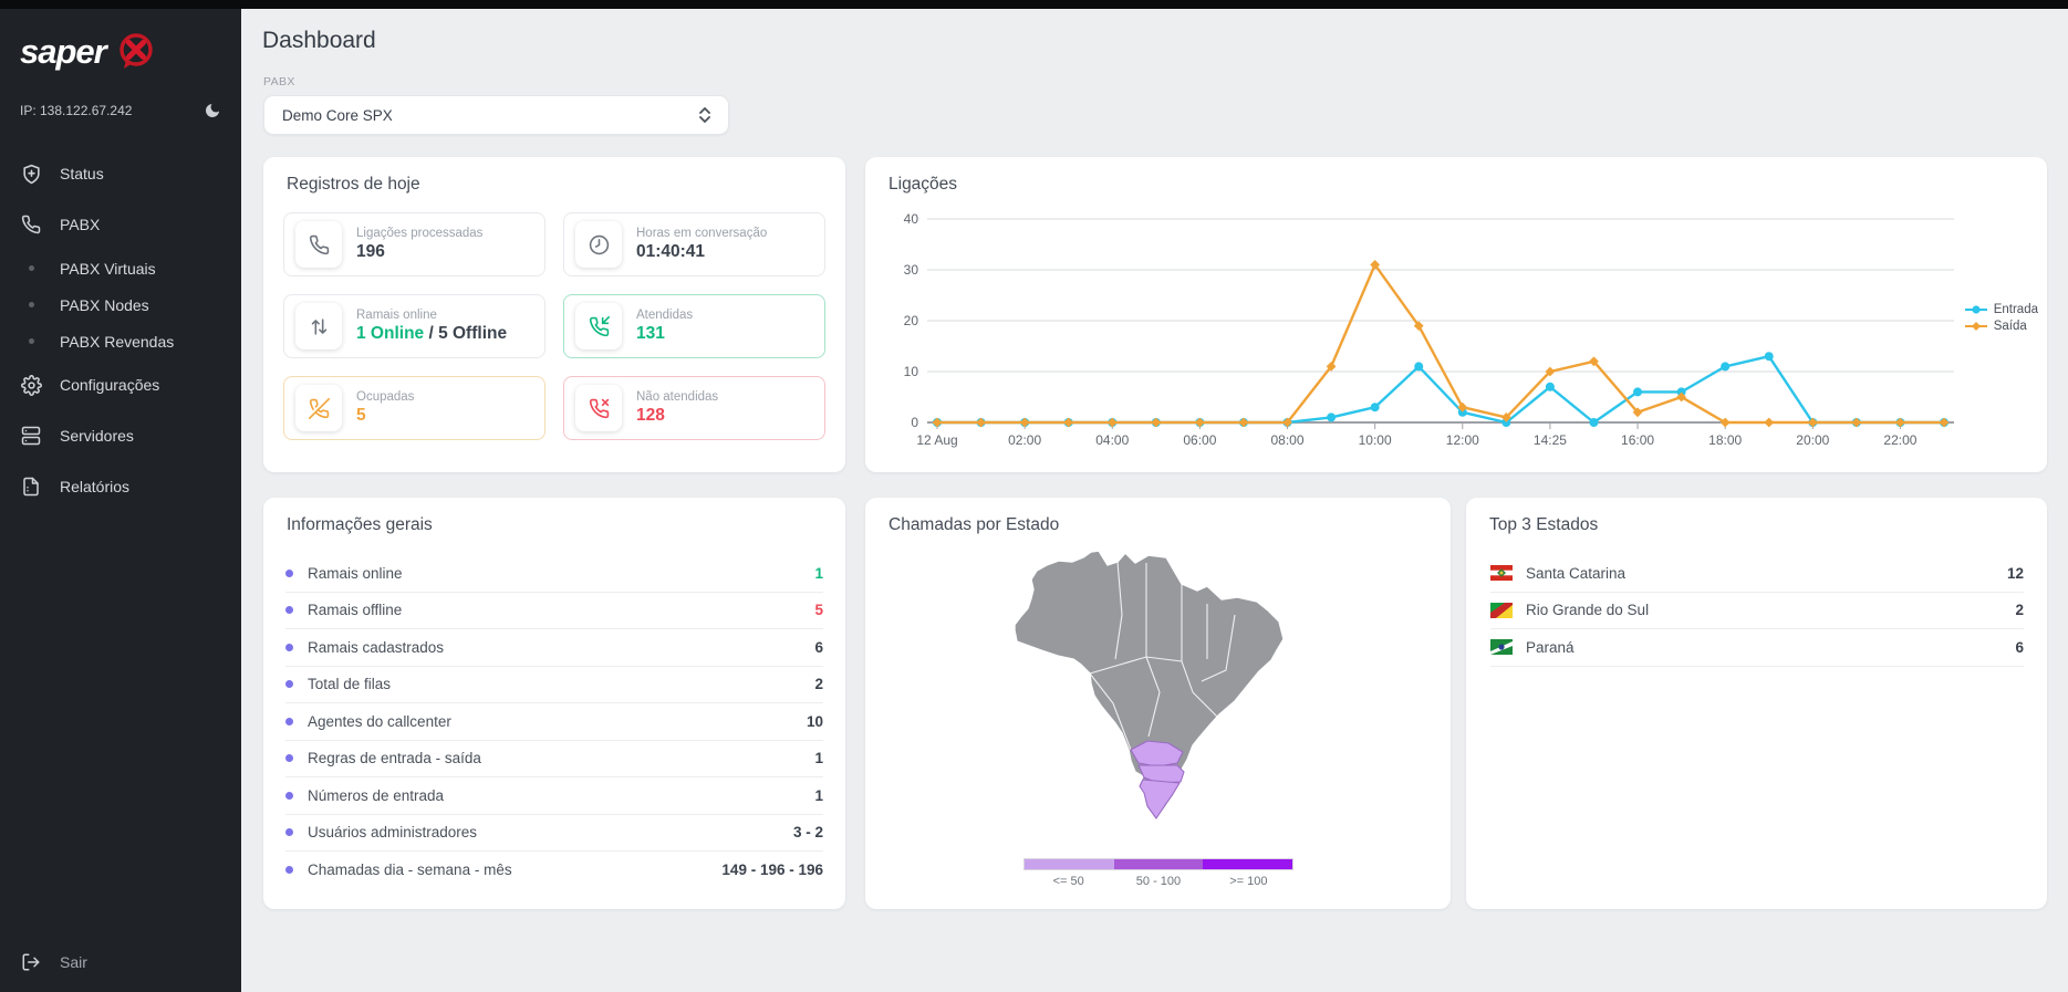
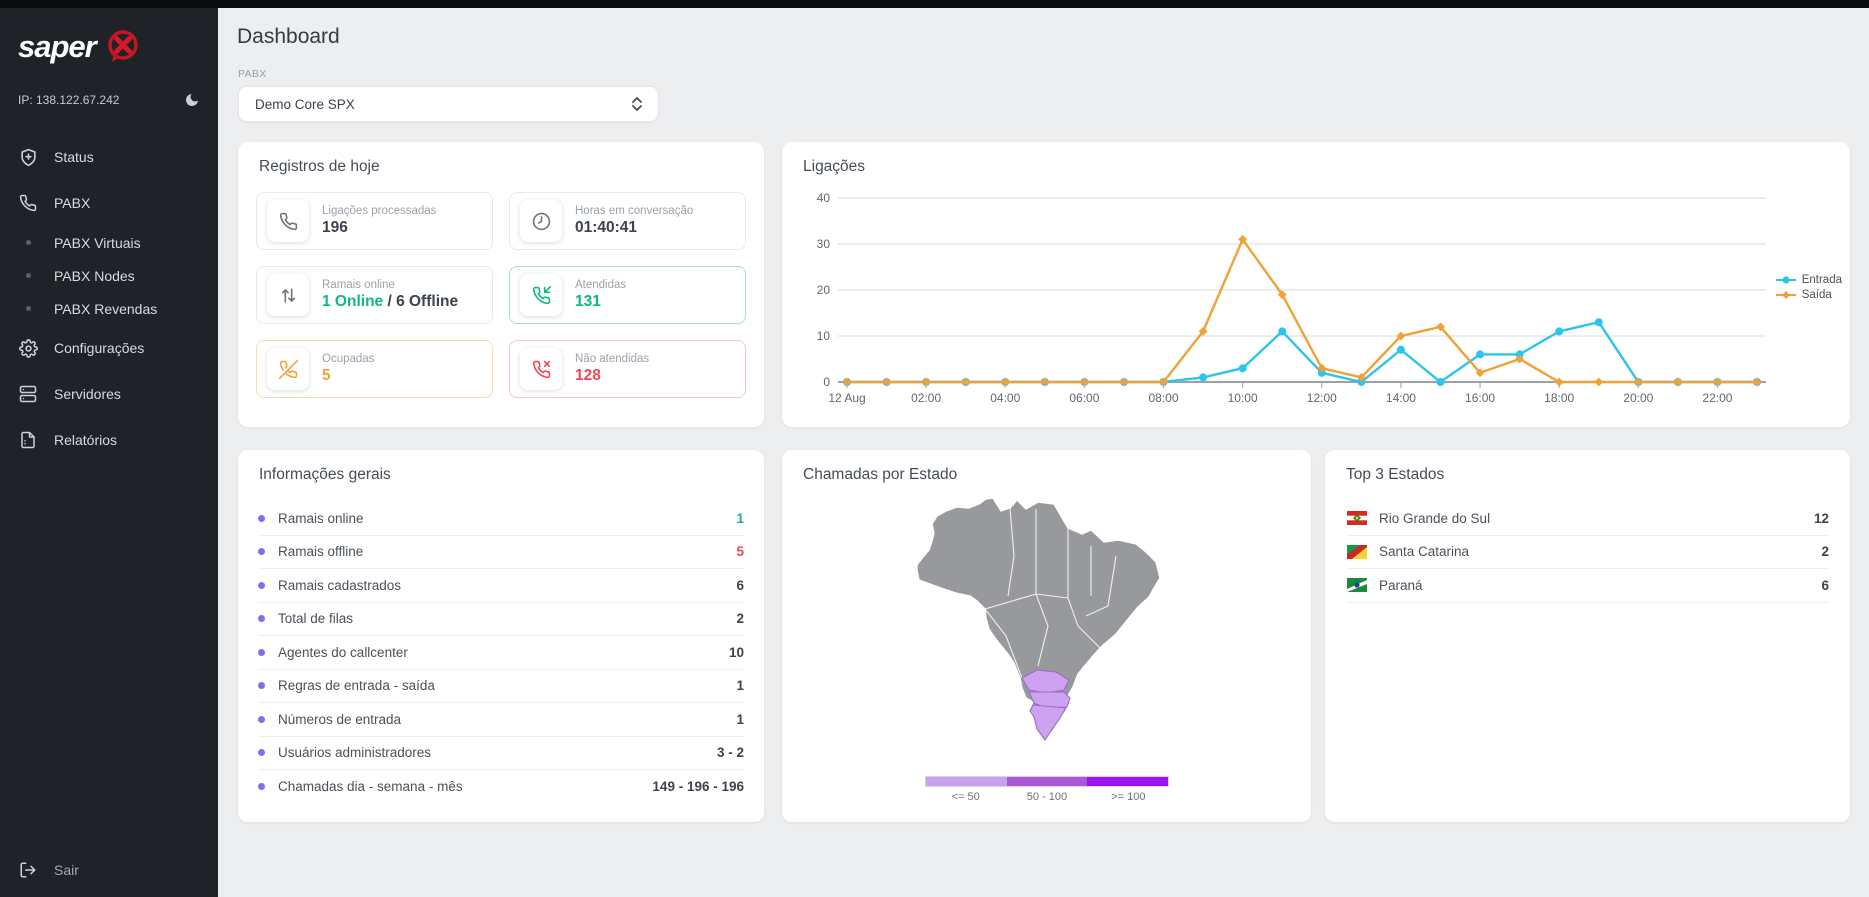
  saper
  IP: 138.122.67.242
  Status
  PABX
  PABX Virtuais
  PABX Nodes
  PABX Revendas
  Configurações
  Servidores
  Relatórios
  Sair
  Dashboard
  PABX
  Demo Core SPX
  Registros de hoje
  Ligações processadas
  196
  Horas em conversação
  01:40:41
  Ramais online
- 1 Online / 5 Offline
+ 1 Online / 6 Offline
  Atendidas
  131
  Ocupadas
  5
  Não atendidas
  128
  Ligações
  0
  10
  20
  30
  40
  12 Aug
  02:00
  04:00
  06:00
  08:00
  10:00
  12:00
- 14:25
+ 14:00
  16:00
  18:00
  20:00
  22:00
  Entrada
  Saída
  Informações gerais
  Ramais online
  1
  Ramais offline
  5
  Ramais cadastrados
  6
  Total de filas
  2
  Agentes do callcenter
  10
  Regras de entrada - saída
  1
  Números de entrada
  1
  Usuários administradores
  3 - 2
  Chamadas dia - semana - mês
  149 - 196 - 196
  Chamadas por Estado
  <= 50
  50 - 100
  >= 100
  Top 3 Estados
- Santa Catarina
+ Rio Grande do Sul
  12
- Rio Grande do Sul
+ Santa Catarina
  2
  Paraná
  6
